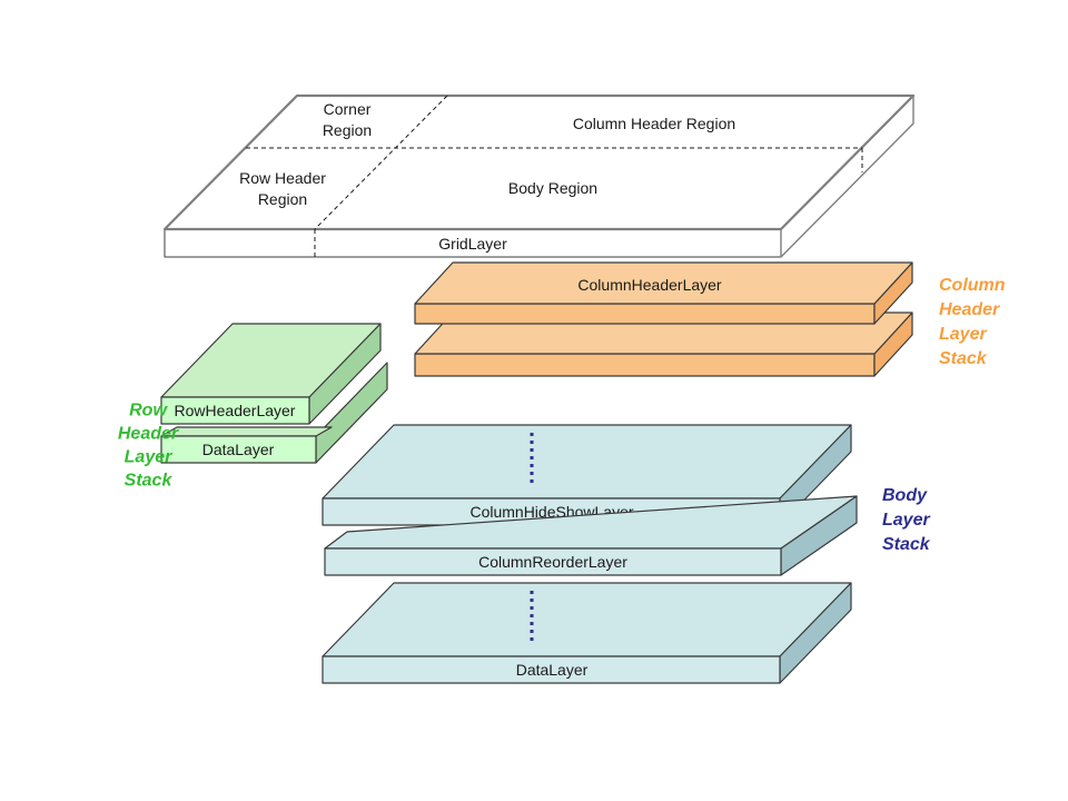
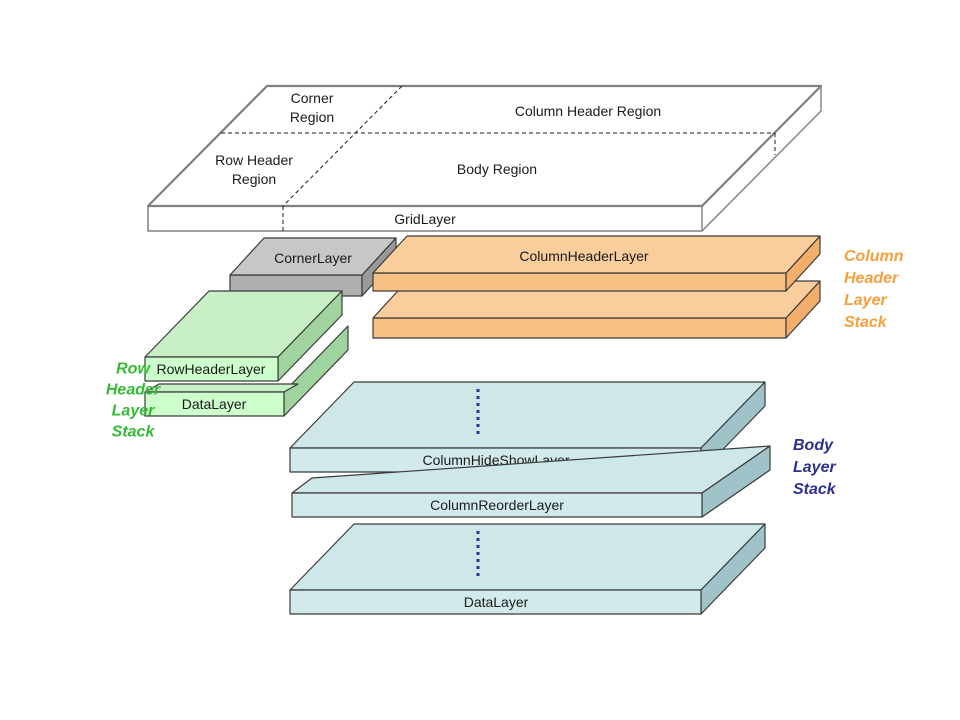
  Corner
  Region
  Column Header Region
  Row Header
  Region
  Body Region
  GridLayer
+ CornerLayer
  ColumnHeaderLayer
  DataLayer
  RowHeaderLayer
  ColumnHideShowLaye
  ColumnReorderLayer
  DataLayer
  Row
  Header
  Layer
  Stack
  Column
  Header
  Layer
  Stack
  Body
  Layer
  Stack
